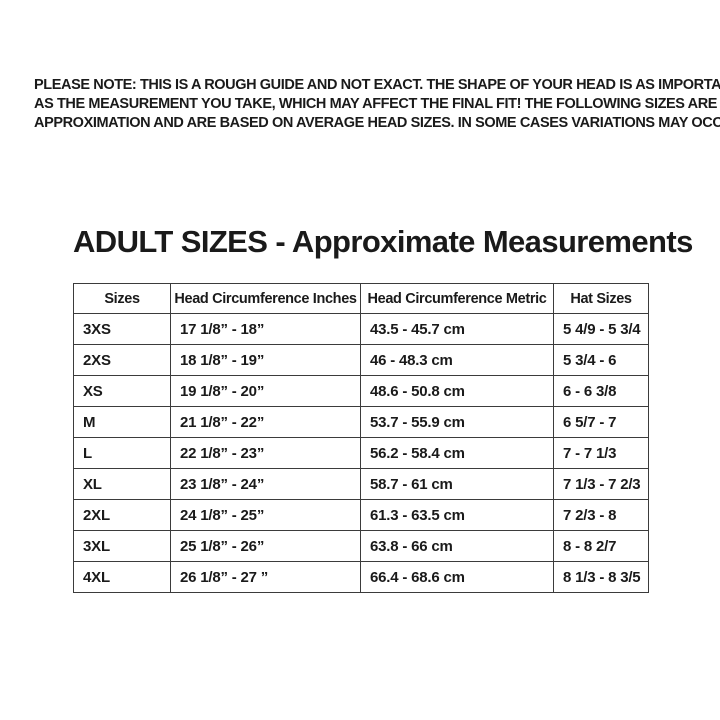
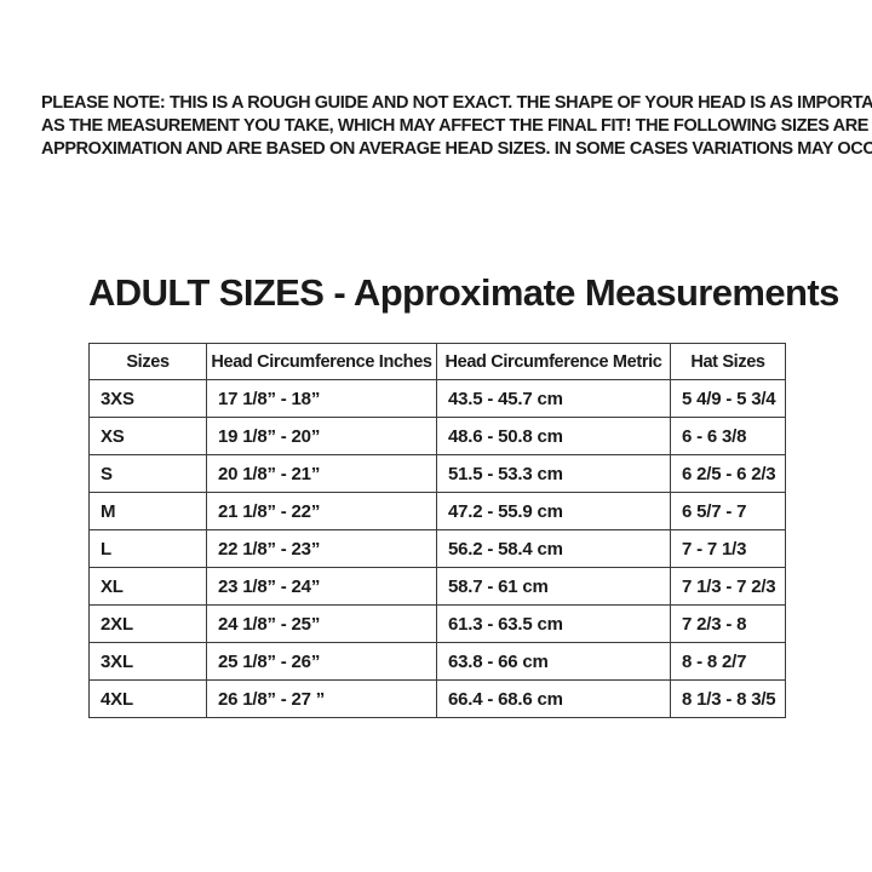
  PLEASE NOTE: THIS IS A ROUGH GUIDE AND NOT EXACT. THE SHAPE OF YOUR HEAD IS AS IMPORTA
  AS THE MEASUREMENT YOU TAKE, WHICH MAY AFFECT THE FINAL FIT! THE FOLLOWING SIZES ARE
  APPROXIMATION AND ARE BASED ON AVERAGE HEAD SIZES. IN SOME CASES VARIATIONS MAY OCC
  ADULT SIZES - Approximate Measurements
  Sizes	Head Circumference Inches	Head Circumference Metric	Hat Sizes
  3XS	17 1/8” - 18”	43.5 - 45.7 cm	5 4/9 - 5 3/4
- 2XS	18 1/8” - 19”	46 - 48.3 cm	5 3/4 - 6
  XS	19 1/8” - 20”	48.6 - 50.8 cm	6 - 6 3/8
+ S	20 1/8” - 21”	51.5 - 53.3 cm	6 2/5 - 6 2/3
- M	21 1/8” - 22”	53.7 - 55.9 cm	6 5/7 - 7
+ M	21 1/8” - 22”	47.2 - 55.9 cm	6 5/7 - 7
  L	22 1/8” - 23”	56.2 - 58.4 cm	7 - 7 1/3
  XL	23 1/8” - 24”	58.7 - 61 cm	7 1/3 - 7 2/3
  2XL	24 1/8” - 25”	61.3 - 63.5 cm	7 2/3 - 8
  3XL	25 1/8” - 26”	63.8 - 66 cm	8 - 8 2/7
  4XL	26 1/8” - 27 ”	66.4 - 68.6 cm	8 1/3 - 8 3/5
